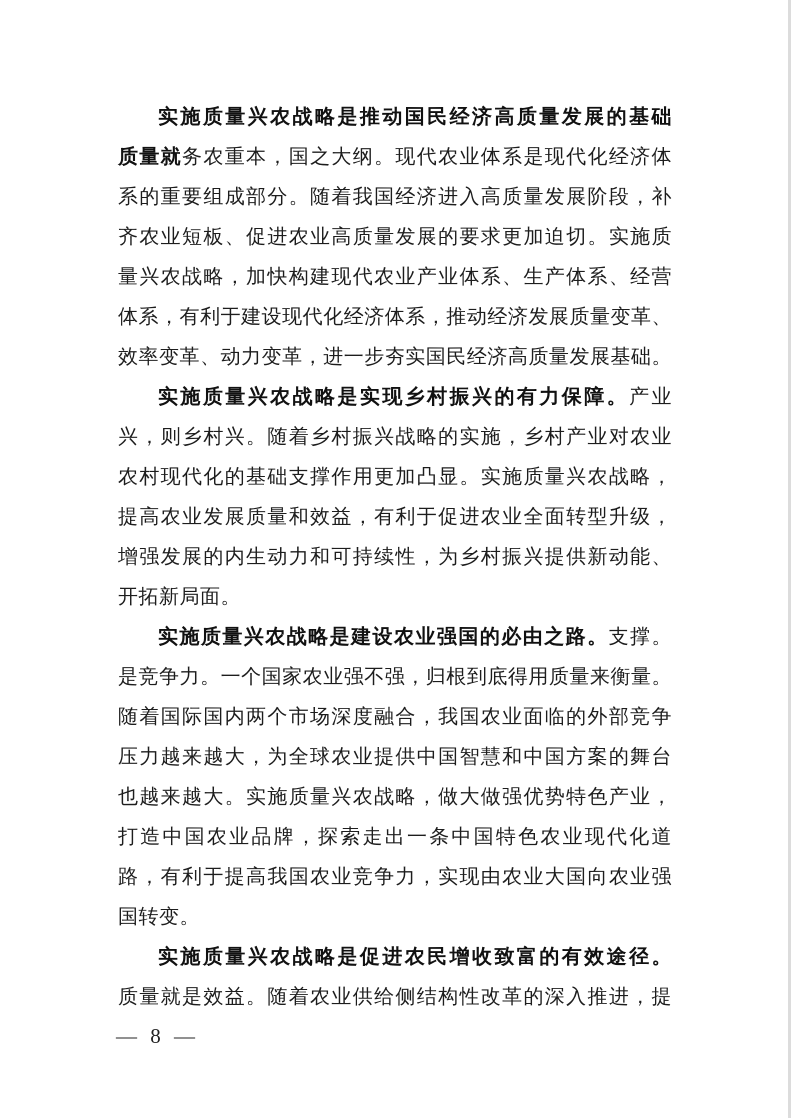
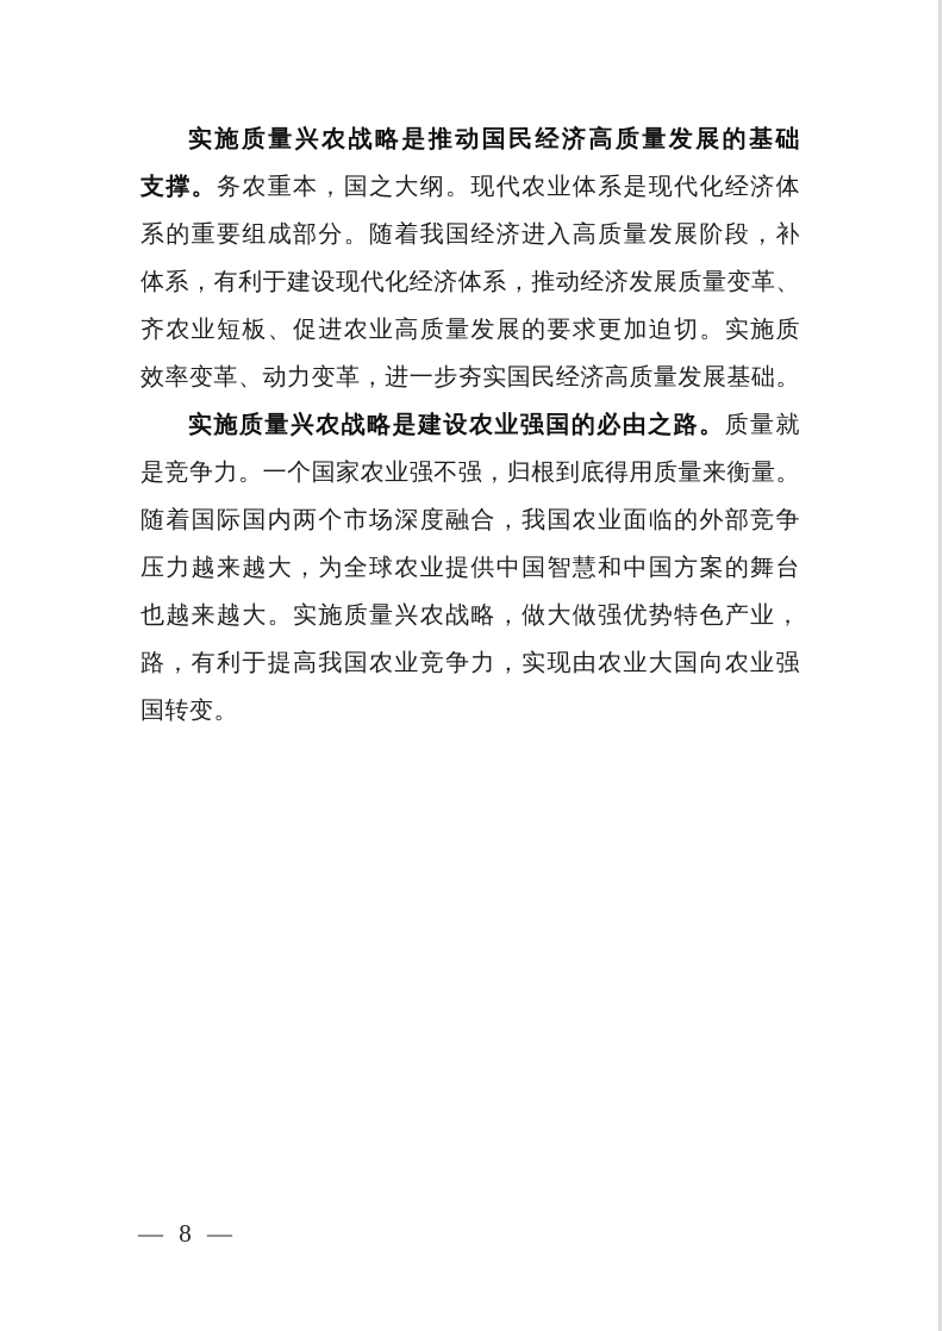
  实施质量兴农战略是推动国民经济高质量发展的基础
- 质量就务农重本，国之大纲。现代农业体系是现代化经济体
+ 支撑。务农重本，国之大纲。现代农业体系是现代化经济体
  系的重要组成部分。随着我国经济进入高质量发展阶段，补
- 齐农业短板、促进农业高质量发展的要求更加迫切。实施质
+ 体系，有利于建设现代化经济体系，推动经济发展质量变革、
- 量兴农战略，加快构建现代农业产业体系、生产体系、经营
- 体系，有利于建设现代化经济体系，推动经济发展质量变革、
+ 齐农业短板、促进农业高质量发展的要求更加迫切。实施质
  效率变革、动力变革，进一步夯实国民经济高质量发展基础。
- 实施质量兴农战略是实现乡村振兴的有力保障。产业
- 兴，则乡村兴。随着乡村振兴战略的实施，乡村产业对农业
- 农村现代化的基础支撑作用更加凸显。实施质量兴农战略，
- 提高农业发展质量和效益，有利于促进农业全面转型升级，
- 增强发展的内生动力和可持续性，为乡村振兴提供新动能、
- 开拓新局面。
- 实施质量兴农战略是建设农业强国的必由之路。支撑。
+ 实施质量兴农战略是建设农业强国的必由之路。质量就
  是竞争力。一个国家农业强不强，归根到底得用质量来衡量。
  随着国际国内两个市场深度融合，我国农业面临的外部竞争
  压力越来越大，为全球农业提供中国智慧和中国方案的舞台
  也越来越大。实施质量兴农战略，做大做强优势特色产业，
- 打造中国农业品牌，探索走出一条中国特色农业现代化道
  路，有利于提高我国农业竞争力，实现由农业大国向农业强
  国转变。
- 实施质量兴农战略是促进农民增收致富的有效途径。
- 质量就是效益。随着农业供给侧结构性改革的深入推进，提
  — 8 —
